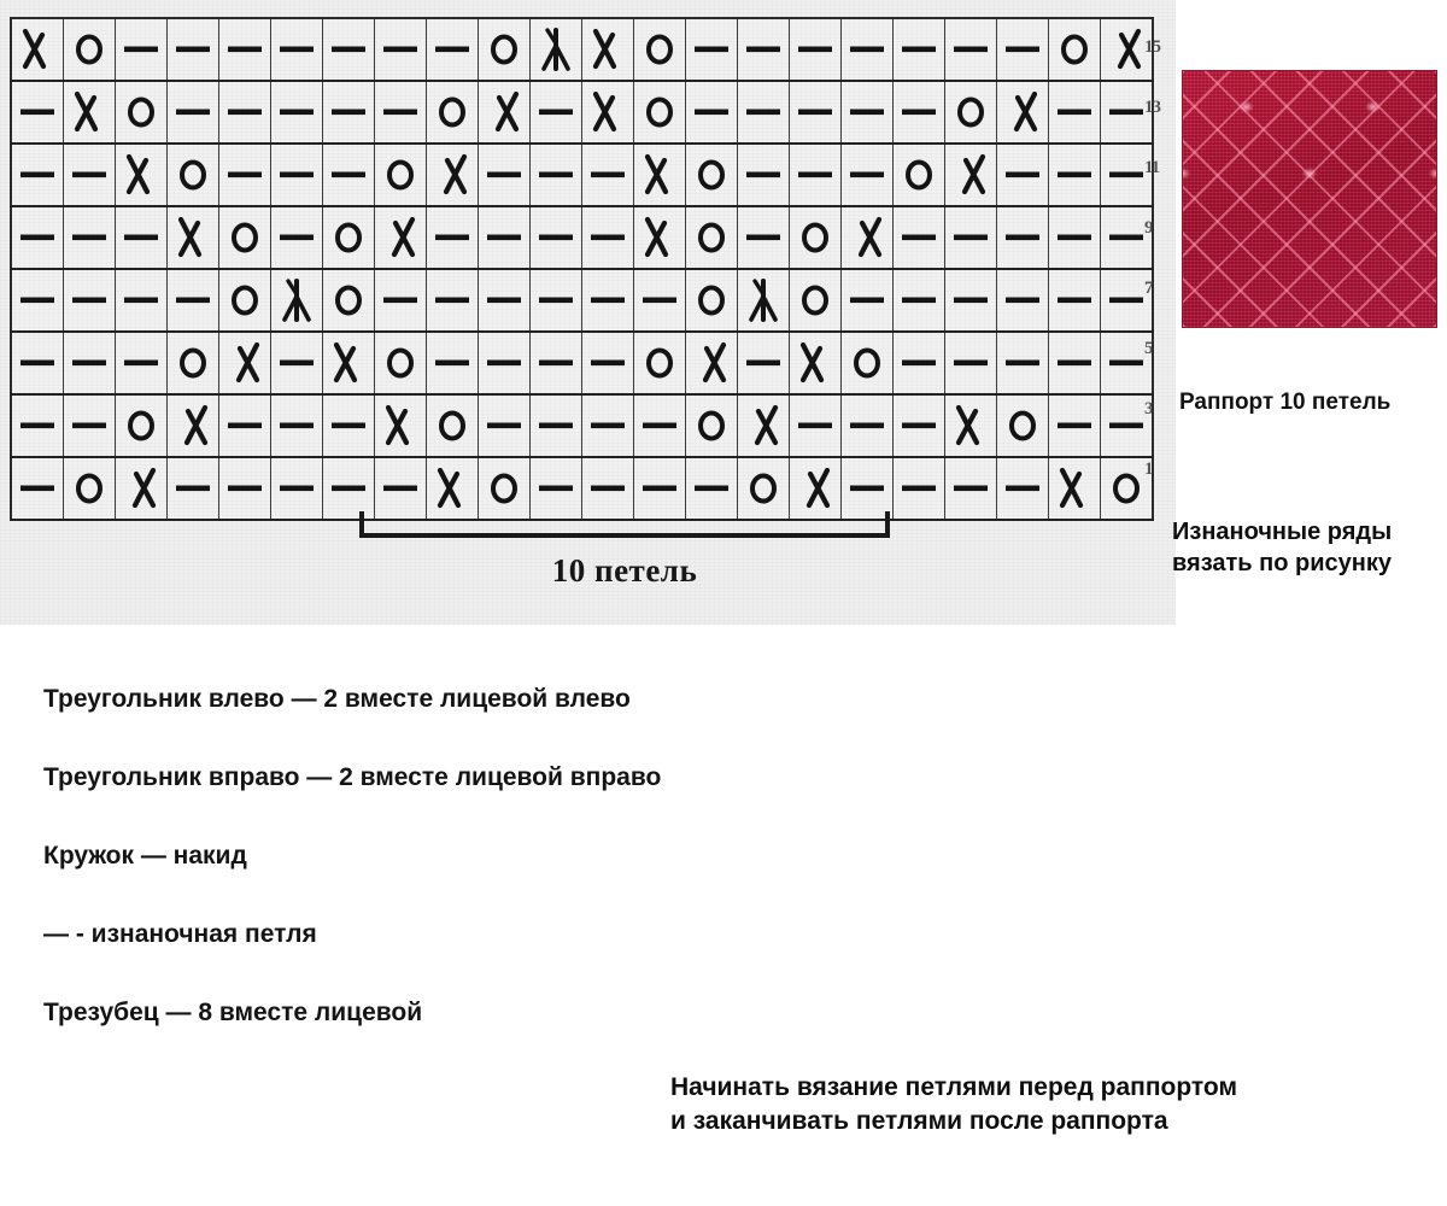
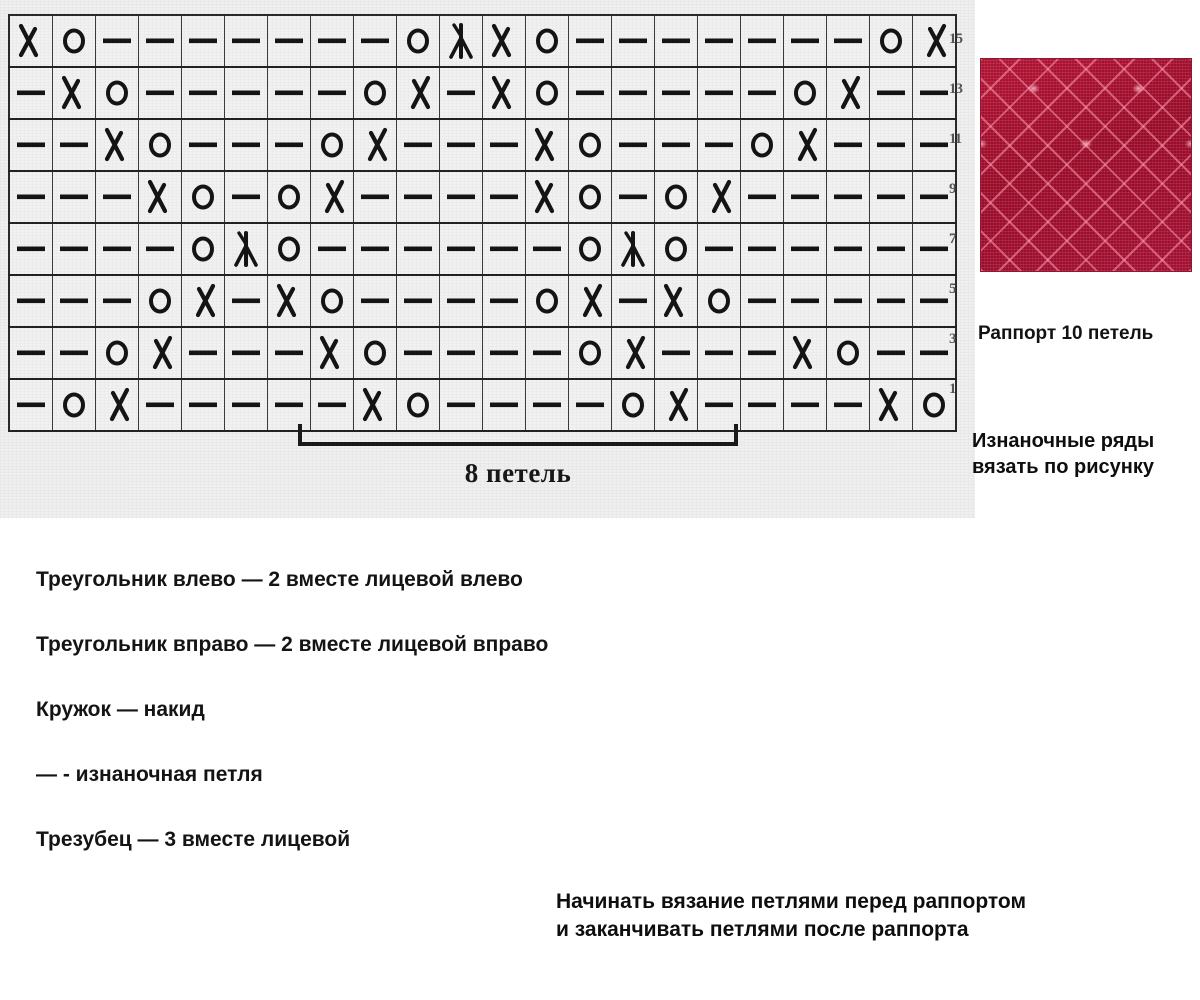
  15
  13
  11
  9
  7
  5
  3
  1
- 10 петель
+ 8 петель
  Раппорт 10 петель
  Изнаночные ряды
  вязать по рисунку
  Треугольник влево — 2 вместе лицевой влево
  Треугольник вправо — 2 вместе лицевой вправо
  Кружок — накид
  — - изнаночная петля
- Трезубец — 8 вместе лицевой
+ Трезубец — 3 вместе лицевой
  Начинать вязание петлями перед раппортом
  и заканчивать петлями после раппорта
